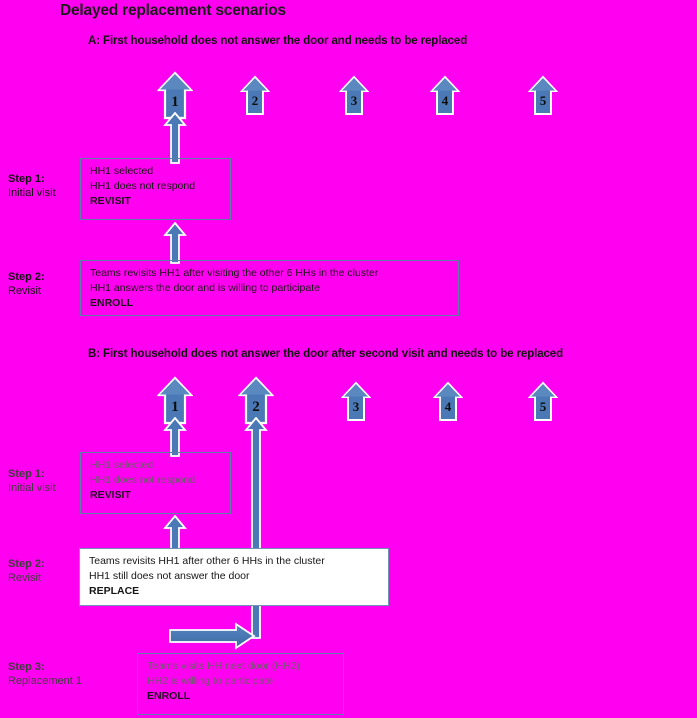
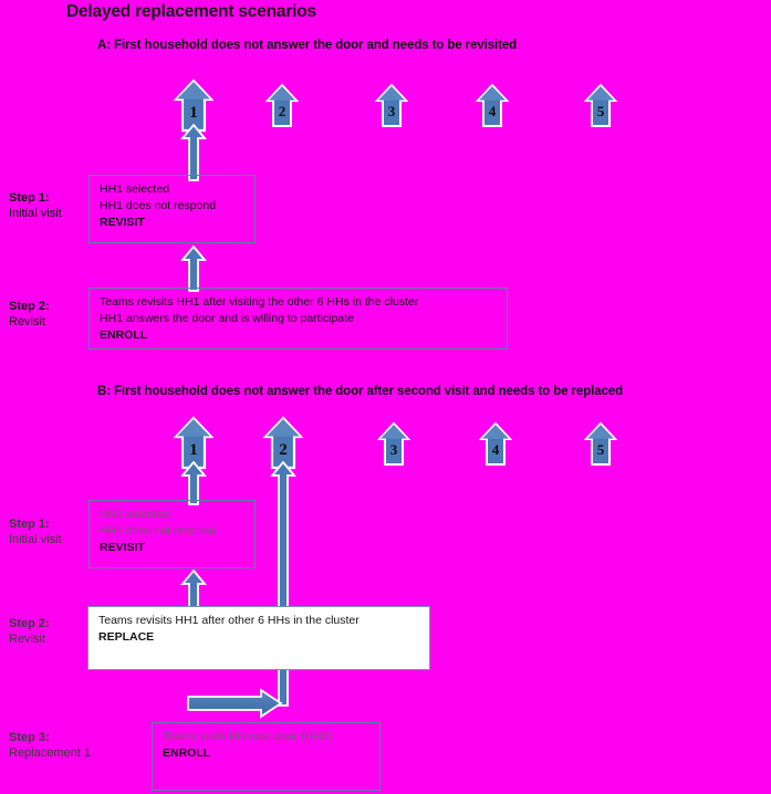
  Delayed replacement scenarios
- A: First household does not answer the door and needs to be replaced
+ A: First household does not answer the door and needs to be revisited
  1
  2
  3
  4
  5
  Step 1:
  Initial visit
  HH1 selected
  HH1 does not respond
  REVISIT
  Step 2:
  Revisit
  Teams revisits HH1 after visiting the other 6 HHs in the cluster
  HH1 answers the door and is willing to participate
  ENROLL
  B: First household does not answer the door after second visit and needs to be replaced
  1
  2
  3
  4
  5
  Step 1:
  Initial visit
  HH1 selected
  HH1 does not respond
  REVISIT
  Step 2:
  Revisit
  Teams revisits HH1 after other 6 HHs in the cluster
- HH1 still does not answer the door
  REPLACE
  Step 3:
  Replacement 1
  Teams visits HH next door (HH2)
- HH2 is willing to participate
  ENROLL
